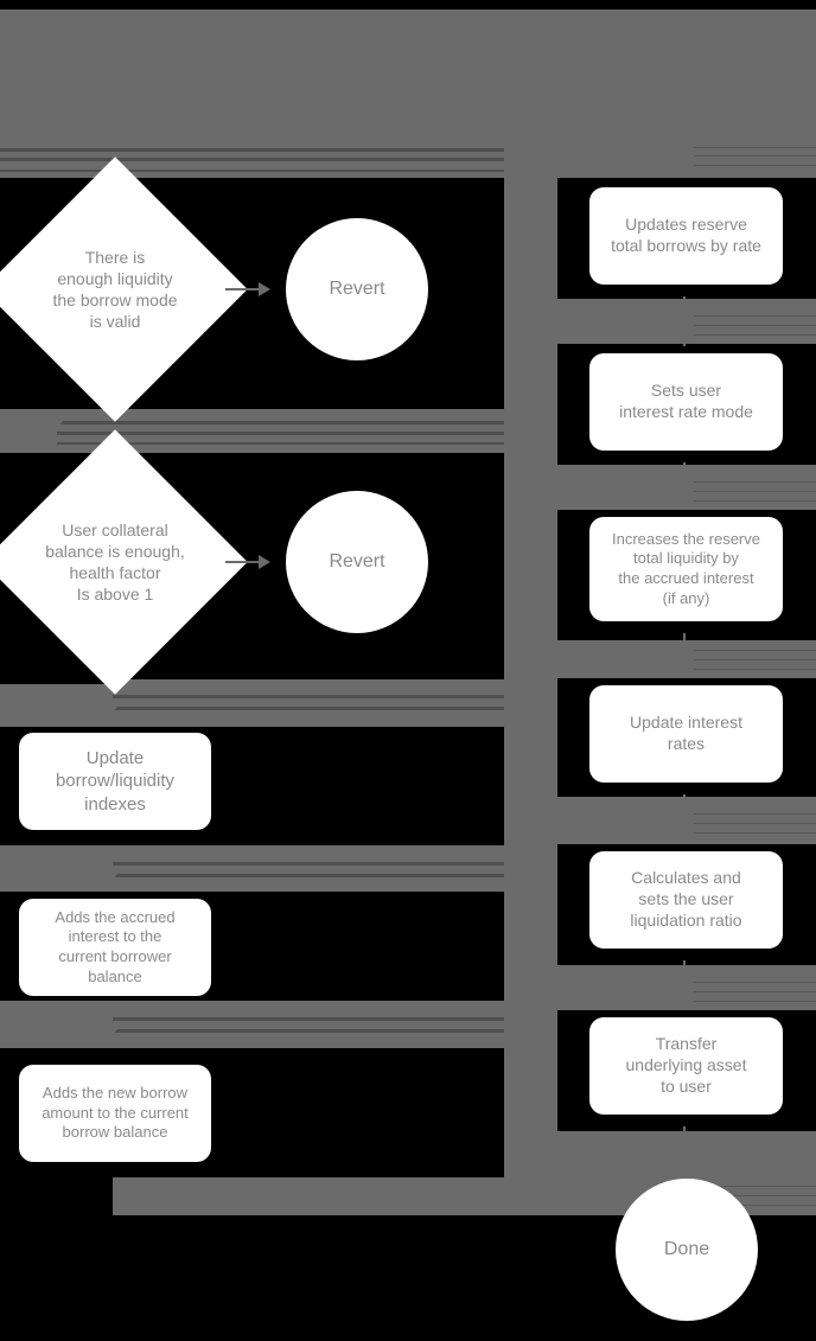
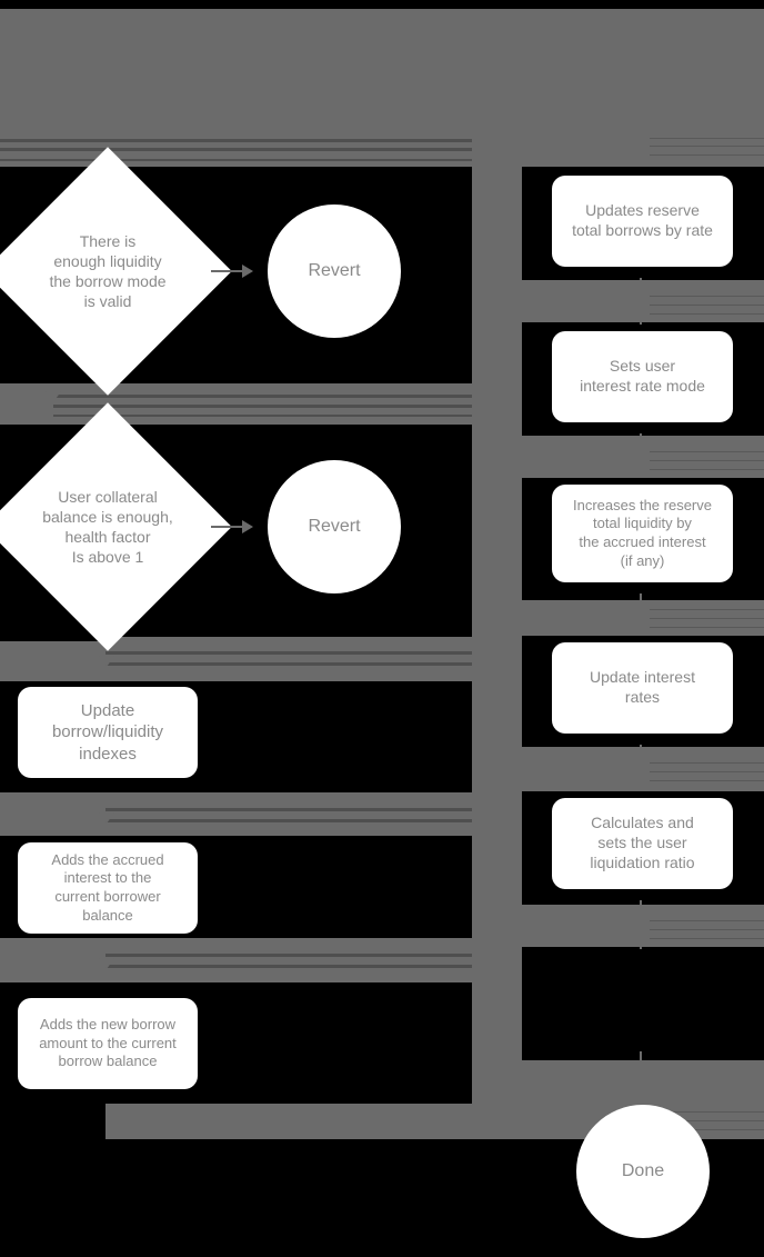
  There is
  enough liquidity
  the borrow mode
  is valid
  Revert
  User collateral
  balance is enough,
  health factor
  Is above 1
  Revert
  Update
  borrow/liquidity
  indexes
  Adds the accrued
  interest to the
  current borrower
  balance
  Adds the new borrow
  amount to the current
  borrow balance
  Updates reserve
  total borrows by rate
  Sets user
  interest rate mode
  Increases the reserve
  total liquidity by
  the accrued interest
  (if any)
  Update interest
  rates
  Calculates and
  sets the user
  liquidation ratio
- Transfer
- underlying asset
- to user
  Done
